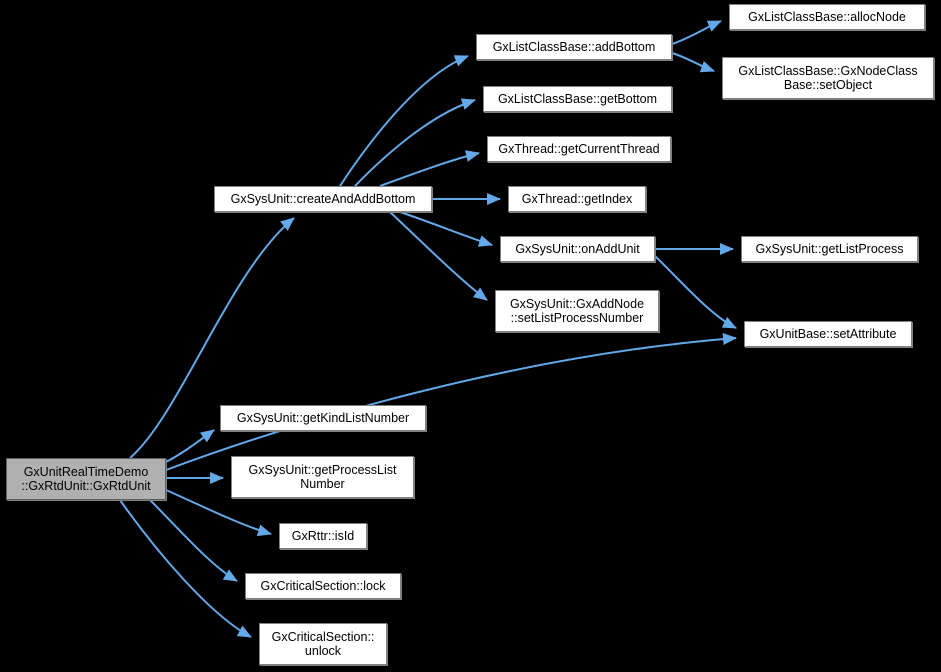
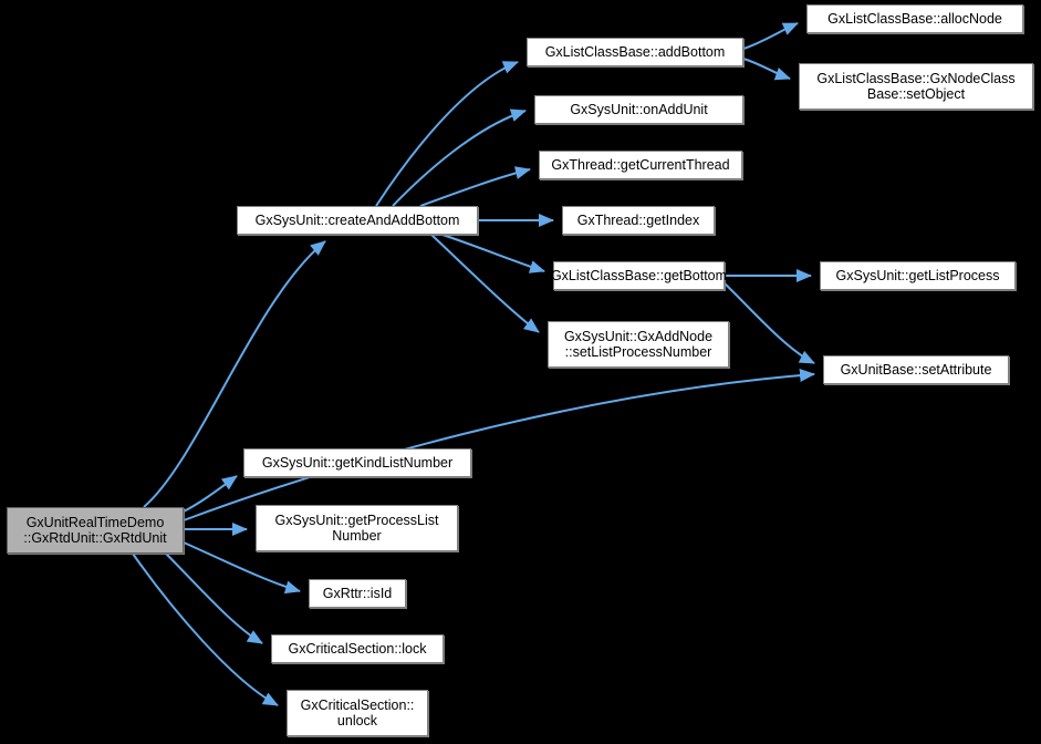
  GxUnitRealTimeDemo
  ::GxRtdUnit::GxRtdUnit
  GxSysUnit::createAndAddBottom
  GxListClassBase::addBottom
- GxListClassBase::getBottom
+ GxSysUnit::onAddUnit
  GxThread::getCurrentThread
  GxThread::getIndex
- GxSysUnit::onAddUnit
+ GxListClassBase::getBottom
  GxSysUnit::GxAddNode
  ::setListProcessNumber
  GxListClassBase::allocNode
  GxListClassBase::GxNodeClass
  Base::setObject
  GxSysUnit::getListProcess
  GxUnitBase::setAttribute
  GxSysUnit::getKindListNumber
  GxSysUnit::getProcessList
  Number
  GxRttr::isId
  GxCriticalSection::lock
  GxCriticalSection::
  unlock
